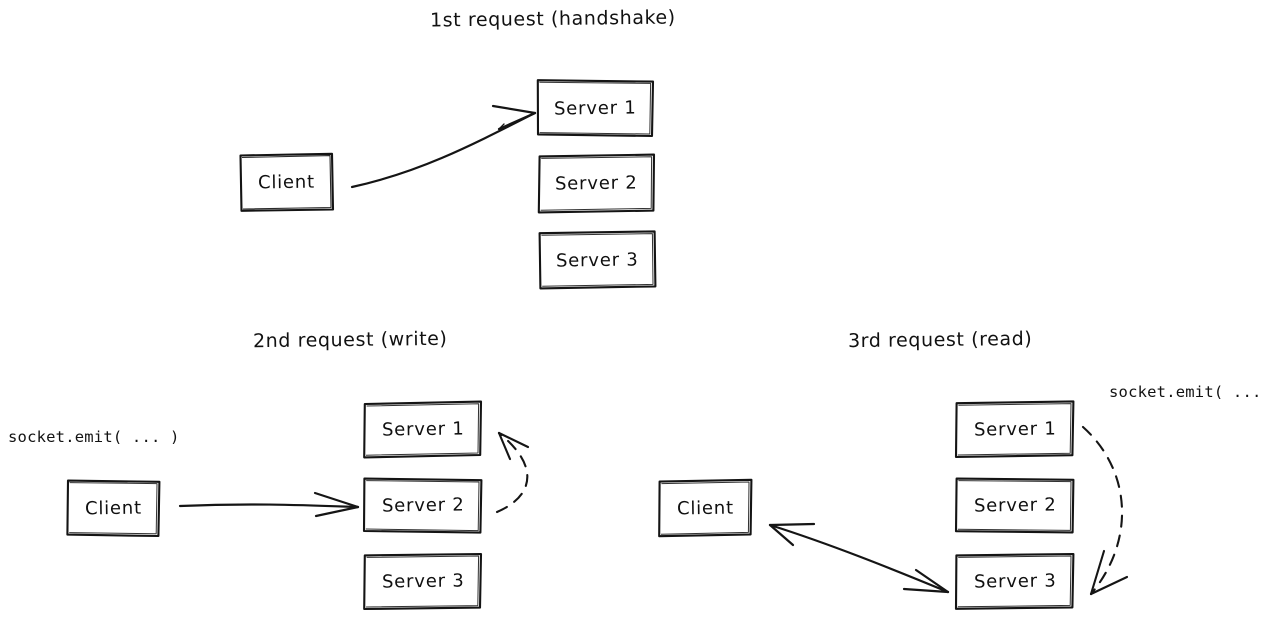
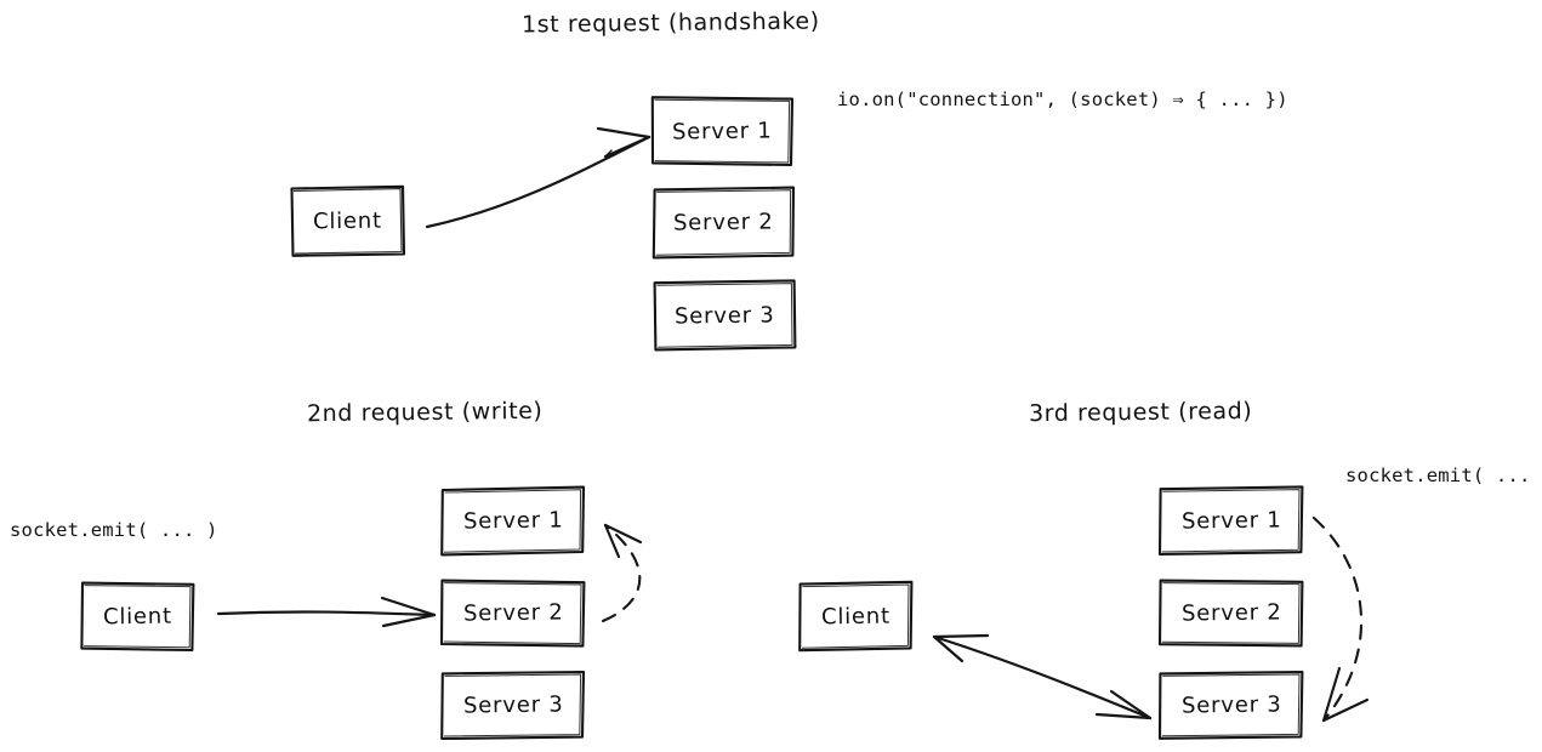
  1st request (handshake)
  2nd request (write)
  3rd request (read)
+ io.on("connection", (socket) ⇒ { ... })
  socket.emit( ... )
  socket.emit( ...
  Client
  Server 1
  Server 2
  Server 3
  Client
  Server 1
  Server 2
  Server 3
  Client
  Server 1
  Server 2
  Server 3
